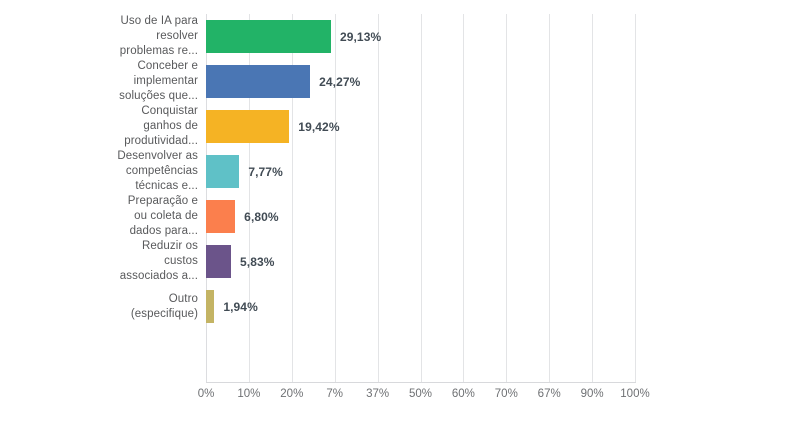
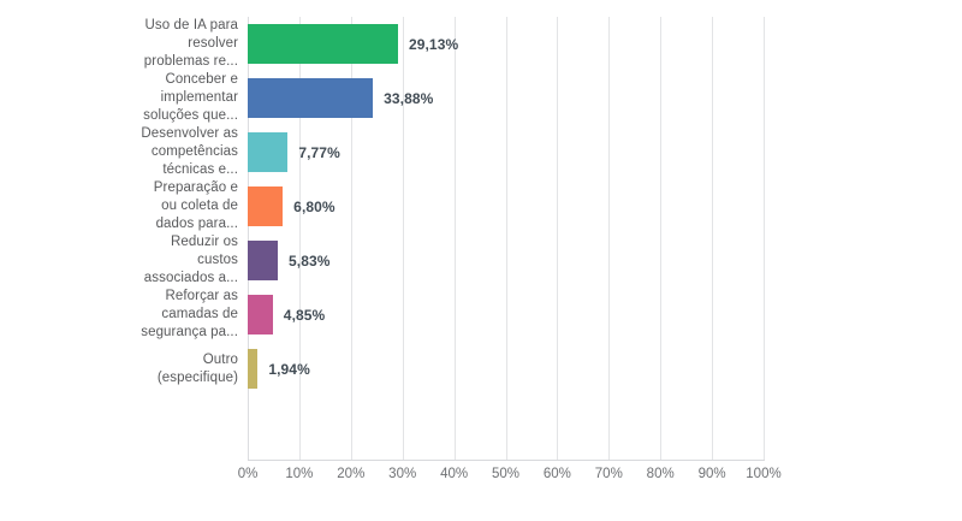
  Uso de IA para
  resolver
  problemas re...
  29,13%
  Conceber e
  implementar
  soluções que...
- 24,27%
+ 33,88%
- Conquistar
- ganhos de
- produtividad...
- 19,42%
  Desenvolver as
  competências
  técnicas e...
  7,77%
  Preparação e
  ou coleta de
  dados para...
  6,80%
  Reduzir os
  custos
  associados a...
  5,83%
+ Reforçar as
+ camadas de
+ segurança pa...
+ 4,85%
  Outro
  (especifique)
  1,94%
  0%
  10%
  20%
- 7%
+ 30%
- 37%
+ 40%
  50%
  60%
  70%
- 67%
+ 80%
  90%
  100%
